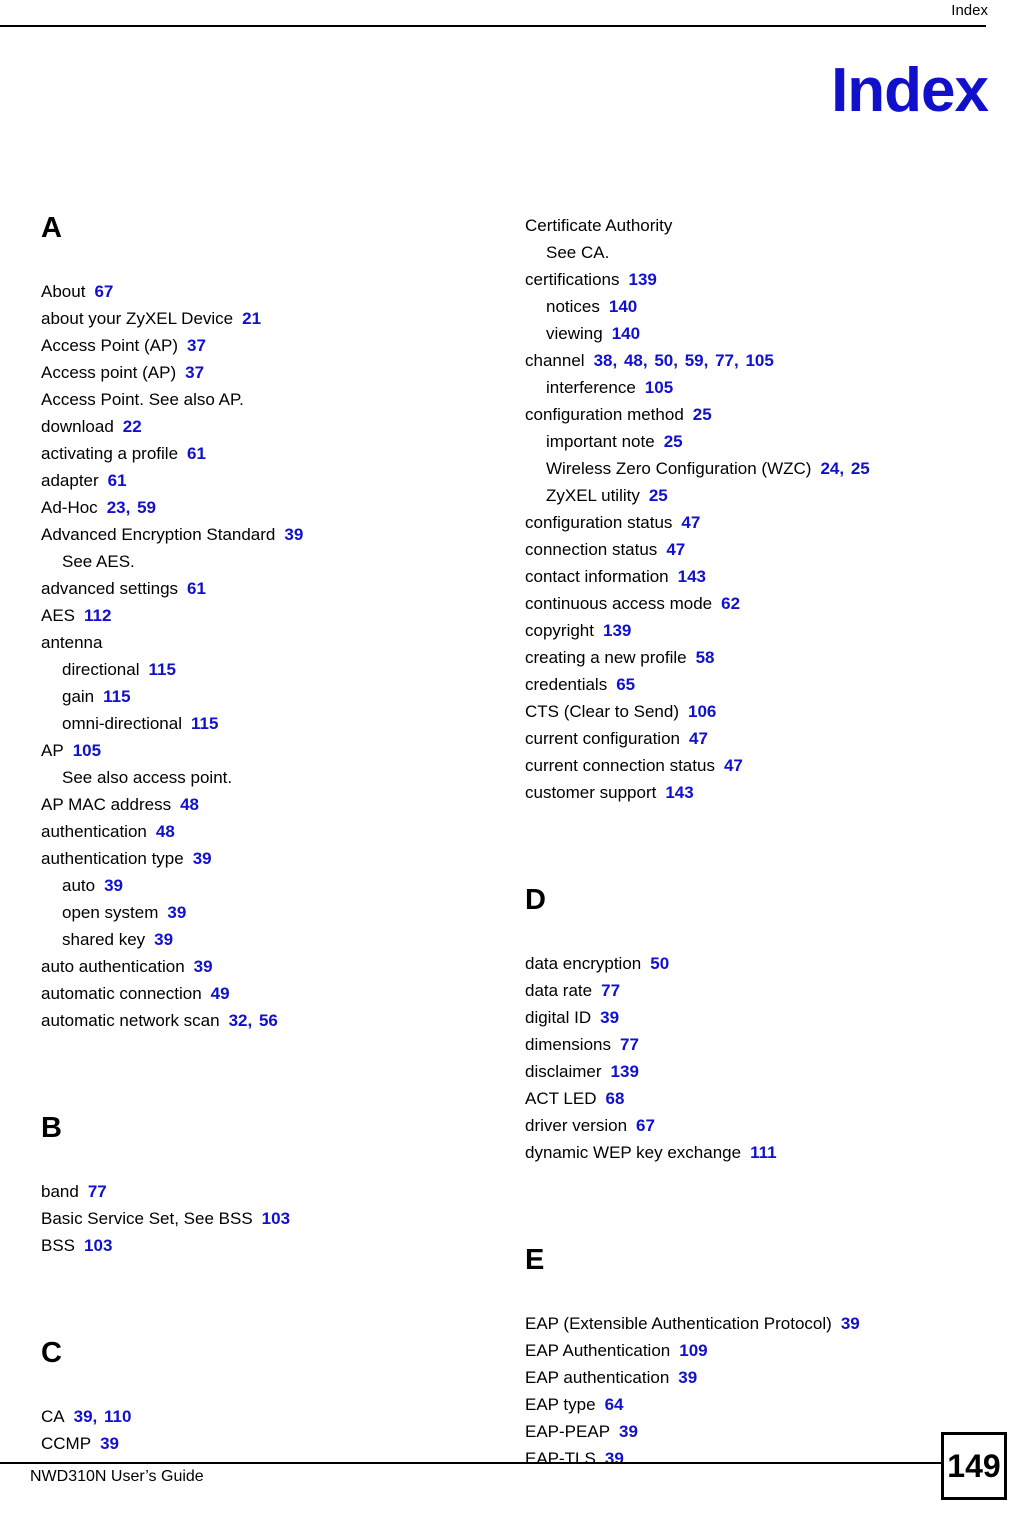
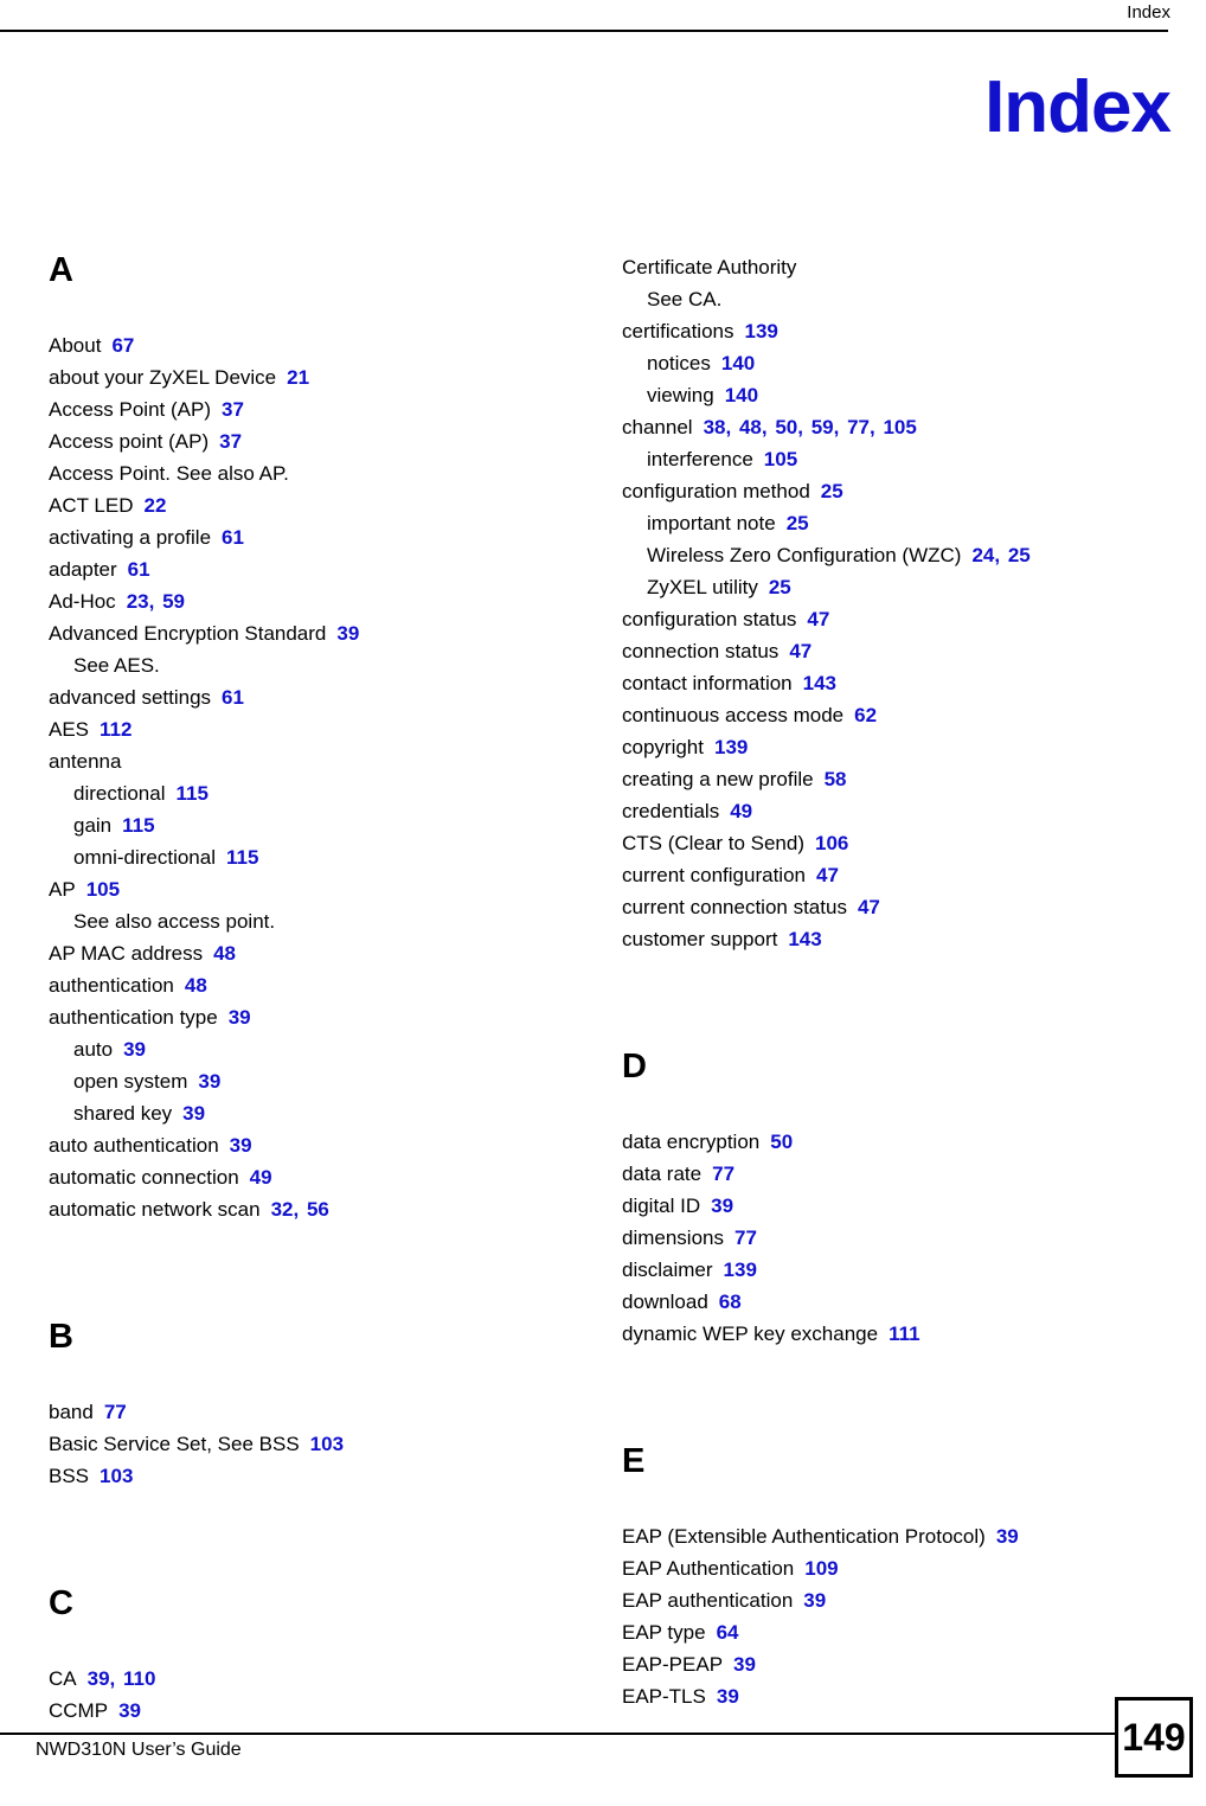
  Index
  Index
  A
  About 67
  about your ZyXEL Device 21
  Access Point (AP) 37
  Access point (AP) 37
  Access Point. See also AP.
- download 22
+ ACT LED 22
  activating a profile 61
  adapter 61
  Ad-Hoc 23, 59
  Advanced Encryption Standard 39
  See AES.
  advanced settings 61
  AES 112
  antenna
  directional 115
  gain 115
  omni-directional 115
  AP 105
  See also access point.
  AP MAC address 48
  authentication 48
  authentication type 39
  auto 39
  open system 39
  shared key 39
  auto authentication 39
  automatic connection 49
  automatic network scan 32, 56
  B
  band 77
  Basic Service Set, See BSS 103
  BSS 103
  C
  CA 39, 110
  CCMP 39
  Certificate Authority
  See CA.
  certifications 139
  notices 140
  viewing 140
  channel 38, 48, 50, 59, 77, 105
  interference 105
  configuration method 25
  important note 25
  Wireless Zero Configuration (WZC) 24, 25
  ZyXEL utility 25
  configuration status 47
  connection status 47
  contact information 143
  continuous access mode 62
  copyright 139
  creating a new profile 58
- credentials 65
+ credentials 49
  CTS (Clear to Send) 106
  current configuration 47
  current connection status 47
  customer support 143
  D
  data encryption 50
  data rate 77
  digital ID 39
  dimensions 77
  disclaimer 139
- ACT LED 68
+ download 68
- driver version 67
  dynamic WEP key exchange 111
  E
  EAP (Extensible Authentication Protocol) 39
  EAP Authentication 109
  EAP authentication 39
  EAP type 64
  EAP-PEAP 39
  EAP-TLS 39
  NWD310N User’s Guide
  149
